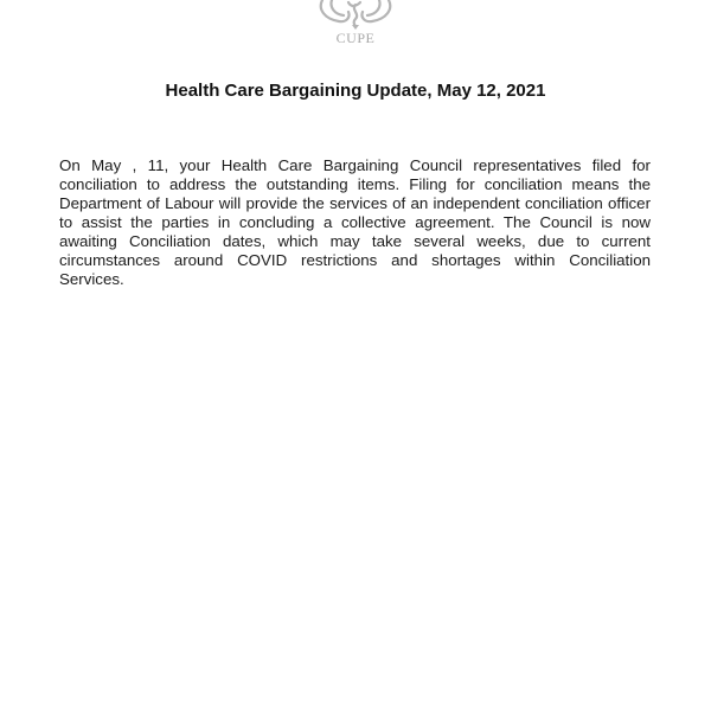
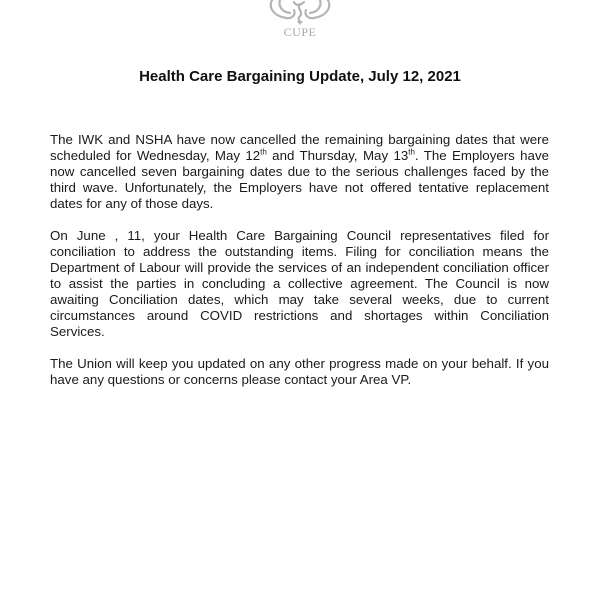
  CUPE
- Health Care Bargaining Update, May 12, 2021
+ Health Care Bargaining Update, July 12, 2021
+ The IWK and NSHA have now cancelled the remaining bargaining dates that were scheduled for Wednesday, May 12th and Thursday, May 13th. The Employers have now cancelled seven bargaining dates due to the serious challenges faced by the third wave. Unfortunately, the Employers have not offered tentative replacement dates for any of those days.
- On May , 11, your Health Care Bargaining Council representatives filed for conciliation to address the outstanding items. Filing for conciliation means the Department of Labour will provide the services of an independent conciliation officer to assist the parties in concluding a collective agreement. The Council is now awaiting Conciliation dates, which may take several weeks, due to current circumstances around COVID restrictions and shortages within Conciliation Services.
+ On June , 11, your Health Care Bargaining Council representatives filed for conciliation to address the outstanding items. Filing for conciliation means the Department of Labour will provide the services of an independent conciliation officer to assist the parties in concluding a collective agreement. The Council is now awaiting Conciliation dates, which may take several weeks, due to current circumstances around COVID restrictions and shortages within Conciliation Services.
+ The Union will keep you updated on any other progress made on your behalf. If you have any questions or concerns please contact your Area VP.
